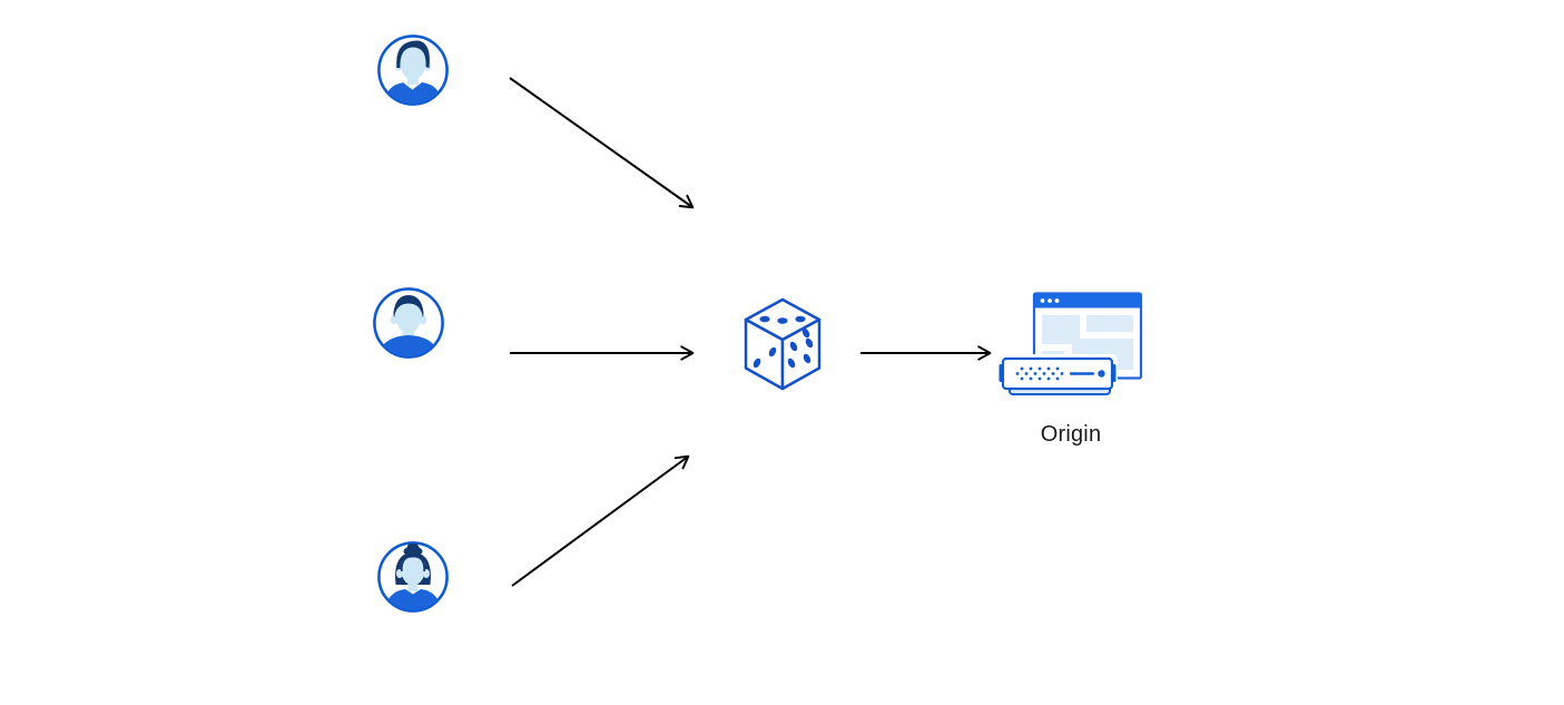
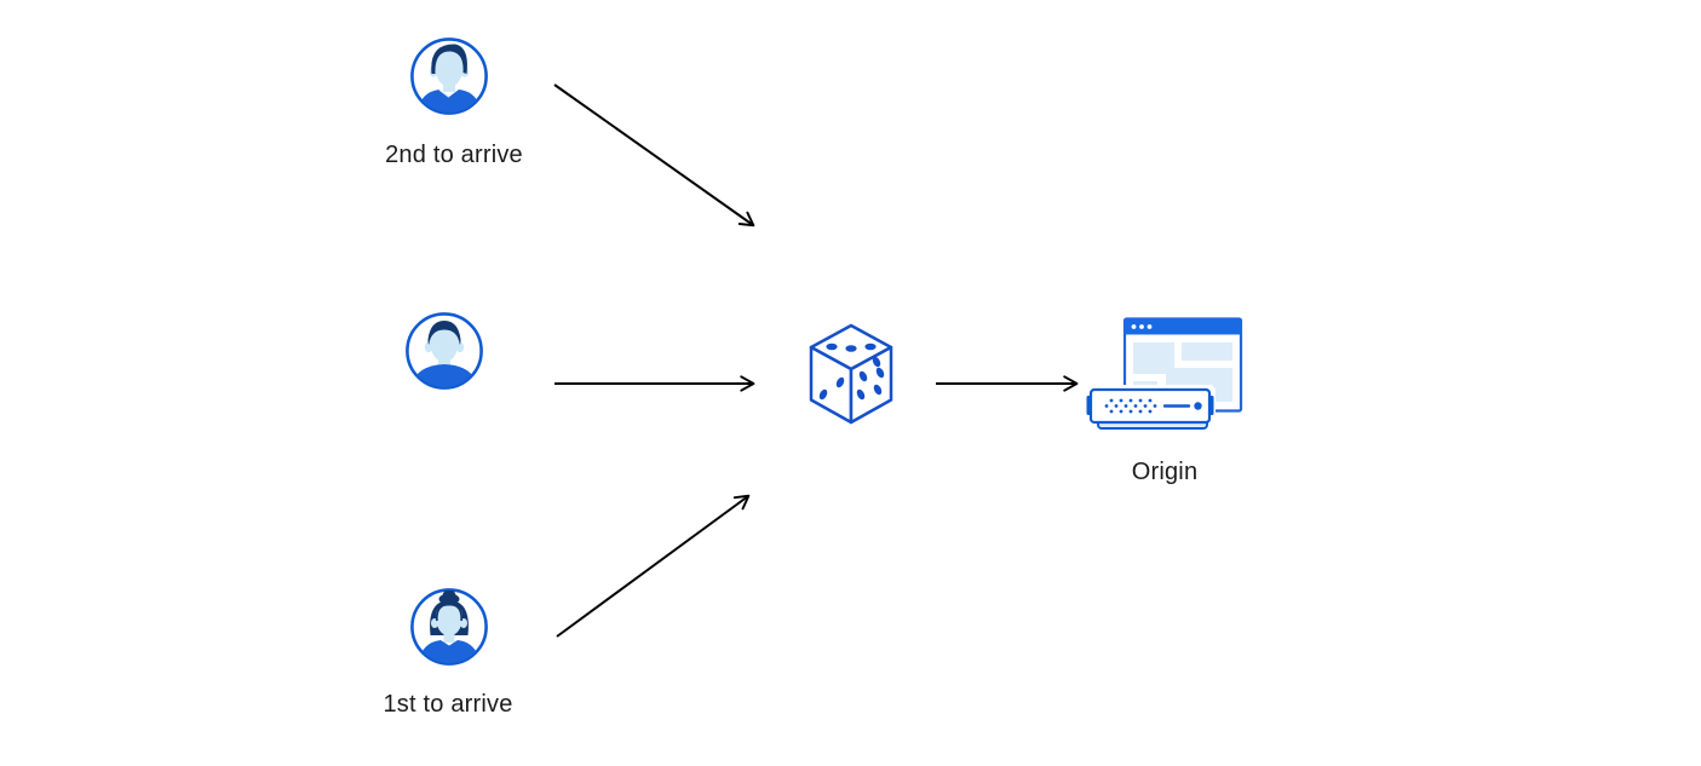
+ 2nd to arrive
+ 1st to arrive
  Origin
